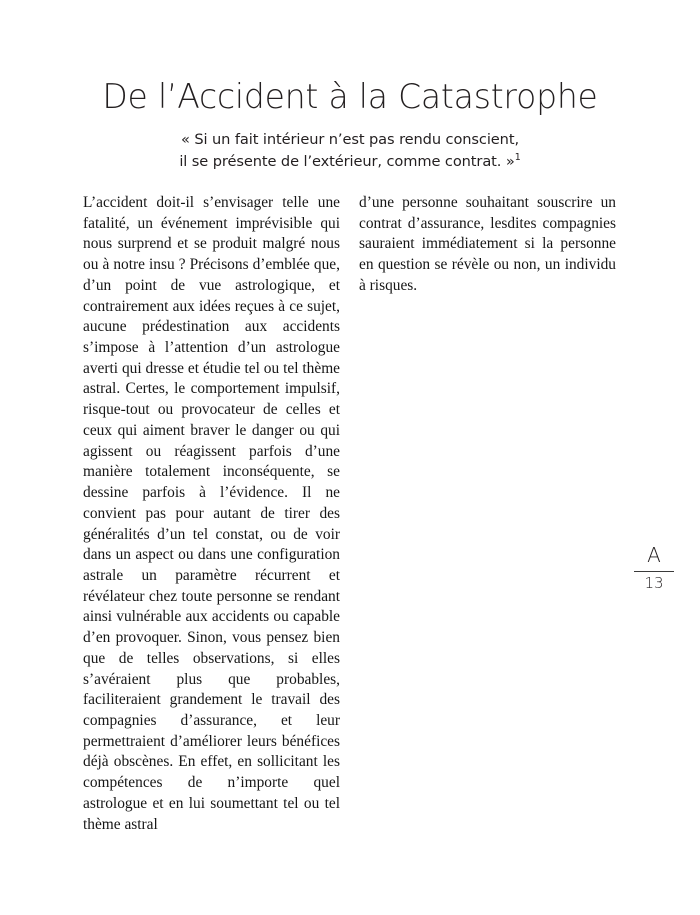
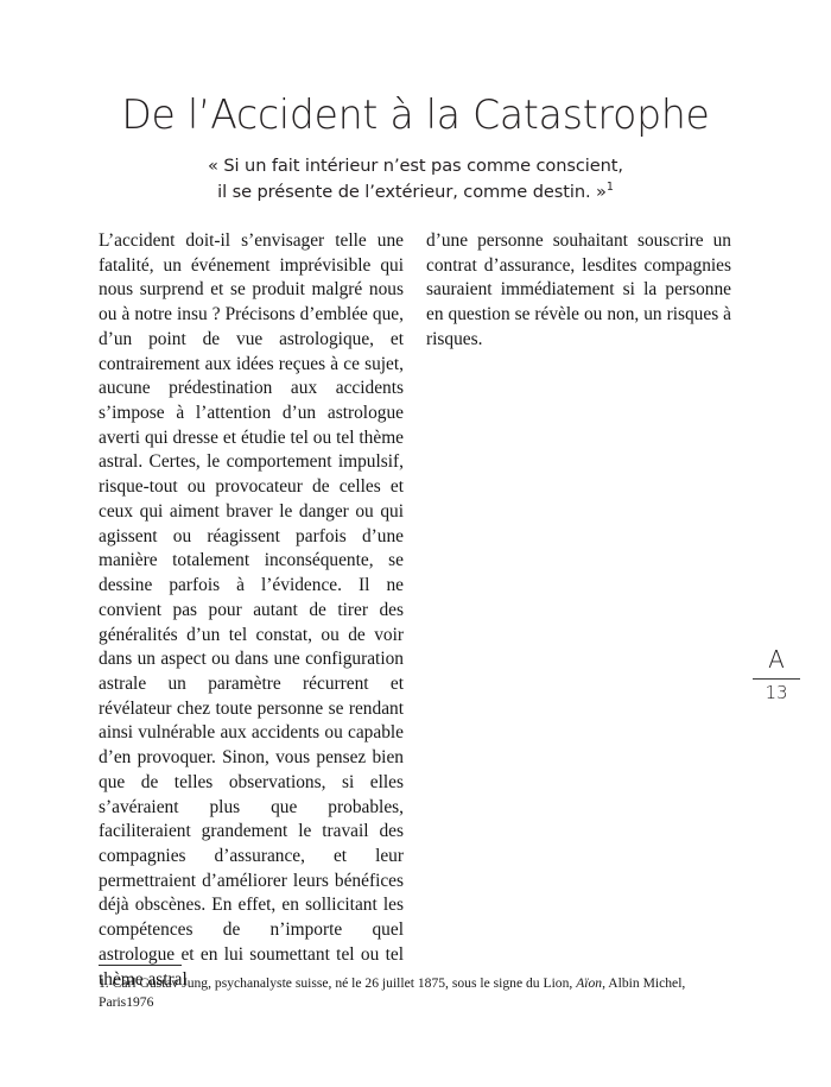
  De l’Accident à la Catastrophe
- « Si un fait intérieur n’est pas rendu conscient,
+ « Si un fait intérieur n’est pas comme conscient,
- il se présente de l’extérieur, comme contrat. »1
+ il se présente de l’extérieur, comme destin. »1
  L’accident doit-il s’envisager telle une fatalité, un événement imprévisible qui nous surprend et se produit malgré nous ou à notre insu ? Précisons d’emblée que, d’un point de vue astrologique, et contrairement aux idées reçues à ce sujet, aucune prédestination aux accidents s’impose à l’attention d’un astrologue averti qui dresse et étudie tel ou tel thème astral. Certes, le comportement impulsif, risque-tout ou provocateur de celles et ceux qui aiment braver le danger ou qui agissent ou réagissent parfois d’une manière totalement inconséquente, se dessine parfois à l’évidence. Il ne convient pas pour autant de tirer des généralités d’un tel constat, ou de voir dans un aspect ou dans une configuration astrale un paramètre récurrent et révélateur chez toute personne se rendant ainsi vulnérable aux accidents ou capable d’en provoquer. Sinon, vous pensez bien que de telles observations, si elles s’avéraient plus que probables, faciliteraient grandement le travail des compagnies d’assurance, et leur permettraient d’améliorer leurs bénéfices déjà obscènes. En effet, en sollicitant les compétences de n’importe quel astrologue et en lui soumettant tel ou tel thème astral
- d’une personne souhaitant souscrire un contrat d’assurance, lesdites compagnies sauraient immédiatement si la personne en question se révèle ou non, un individu à risques.
+ d’une personne souhaitant souscrire un contrat d’assurance, lesdites compagnies sauraient immédiatement si la personne en question se révèle ou non, un risques à risques.
  A
  13
+ 1. Carl Gustav Jung, psychanalyste suisse, né le 26 juillet 1875, sous le signe du Lion, Aïon, Albin Michel, Paris1976
